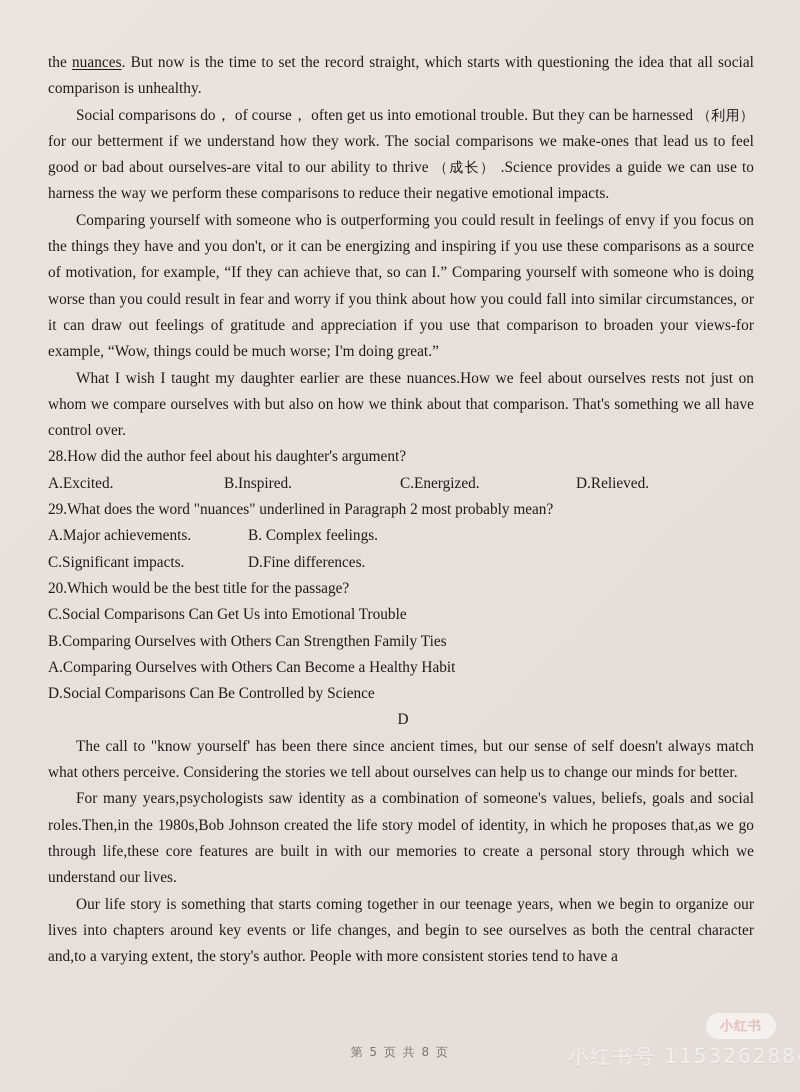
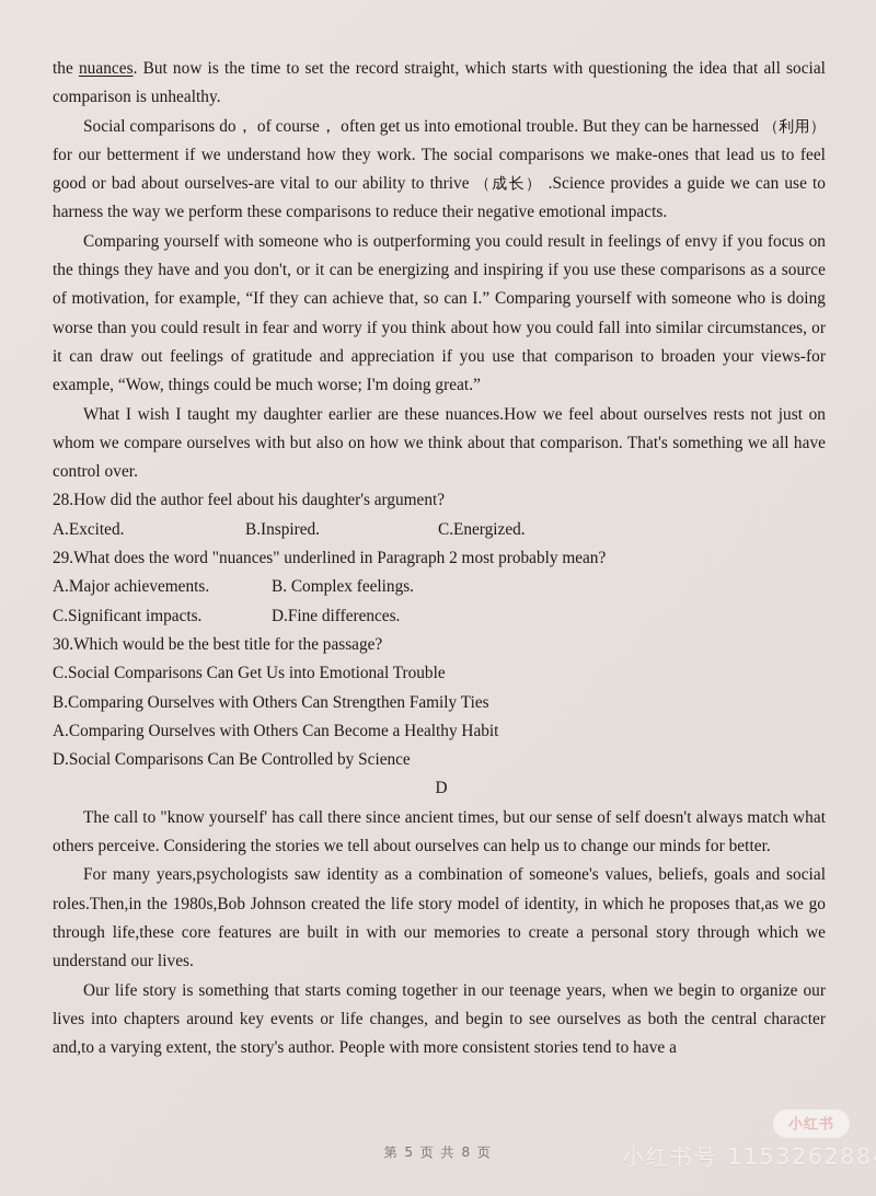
  the nuances. But now is the time to set the record straight, which starts with questioning the idea that all social comparison is unhealthy.
  Social comparisons do， of course， often get us into emotional trouble. But they can be harnessed （利用） for our betterment if we understand how they work. The social comparisons we make-ones that lead us to feel good or bad about ourselves-are vital to our ability to thrive （成长） .Science provides a guide we can use to harness the way we perform these comparisons to reduce their negative emotional impacts.
  Comparing yourself with someone who is outperforming you could result in feelings of envy if you focus on the things they have and you don't, or it can be energizing and inspiring if you use these comparisons as a source of motivation, for example, “If they can achieve that, so can I.” Comparing yourself with someone who is doing worse than you could result in fear and worry if you think about how you could fall into similar circumstances, or it can draw out feelings of gratitude and appreciation if you use that comparison to broaden your views-for example, “Wow, things could be much worse; I'm doing great.”
  What I wish I taught my daughter earlier are these nuances.How we feel about ourselves rests not just on whom we compare ourselves with but also on how we think about that comparison. That's something we all have control over.
  28.How did the author feel about his daughter's argument?
  A.Excited.
  B.Inspired.
  C.Energized.
- D.Relieved.
  29.What does the word "nuances" underlined in Paragraph 2 most probably mean?
  A.Major achievements.
  B. Complex feelings.
  C.Significant impacts.
  D.Fine differences.
- 20.Which would be the best title for the passage?
+ 30.Which would be the best title for the passage?
  C.Social Comparisons Can Get Us into Emotional Trouble
  B.Comparing Ourselves with Others Can Strengthen Family Ties
  A.Comparing Ourselves with Others Can Become a Healthy Habit
  D.Social Comparisons Can Be Controlled by Science
  D
- The call to "know yourself' has been there since ancient times, but our sense of self doesn't always match what others perceive. Considering the stories we tell about ourselves can help us to change our minds for better.
+ The call to "know yourself' has call there since ancient times, but our sense of self doesn't always match what others perceive. Considering the stories we tell about ourselves can help us to change our minds for better.
  For many years,psychologists saw identity as a combination of someone's values, beliefs, goals and social roles.Then,in the 1980s,Bob Johnson created the life story model of identity, in which he proposes that,as we go through life,these core features are built in with our memories to create a personal story through which we understand our lives.
  Our life story is something that starts coming together in our teenage years, when we begin to organize our lives into chapters around key events or life changes, and begin to see ourselves as both the central character and,to a varying extent, the story's author. People with more consistent stories tend to have a
  第 5 页 共 8 页
  小红书号 115326288
  小红书
